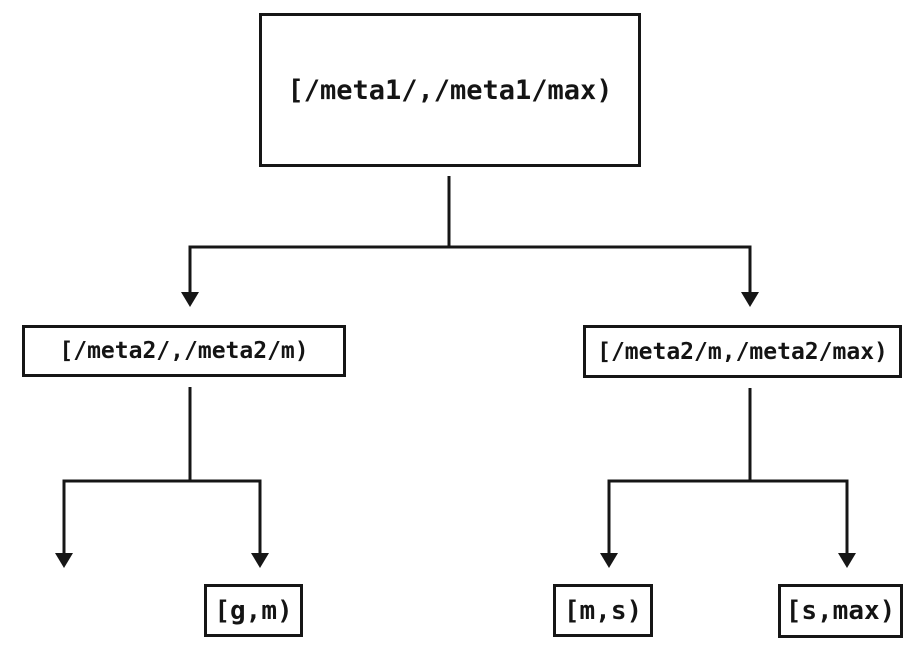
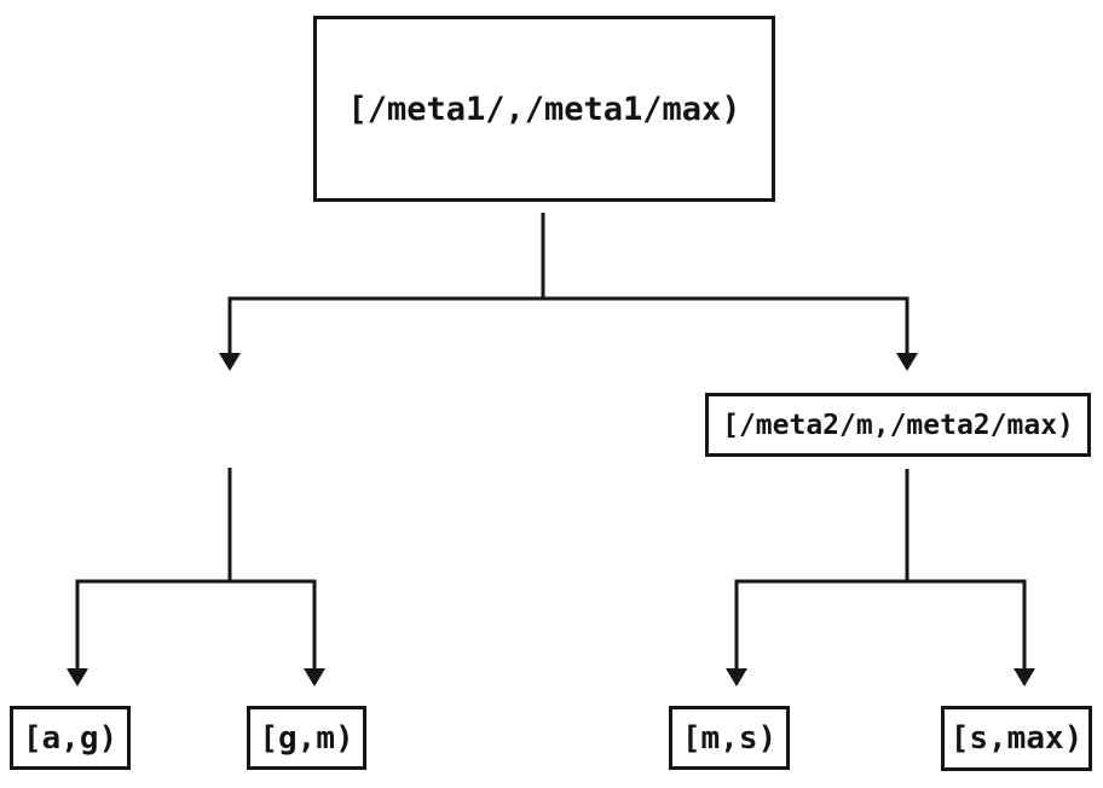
  [/meta1/,/meta1/max)
- [/meta2/,/meta2/m)
  [/meta2/m,/meta2/max)
+ [a,g)
  [g,m)
  [m,s)
  [s,max)
